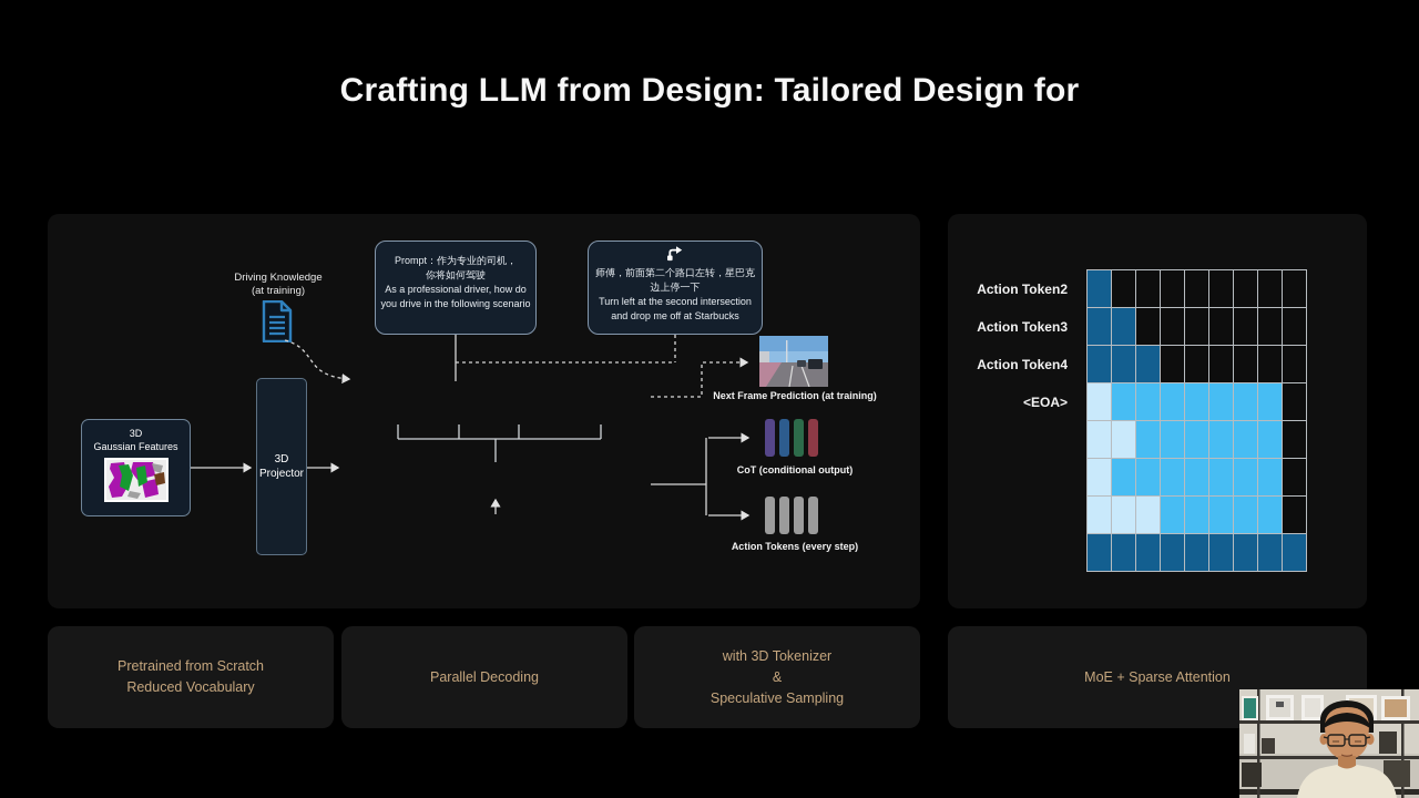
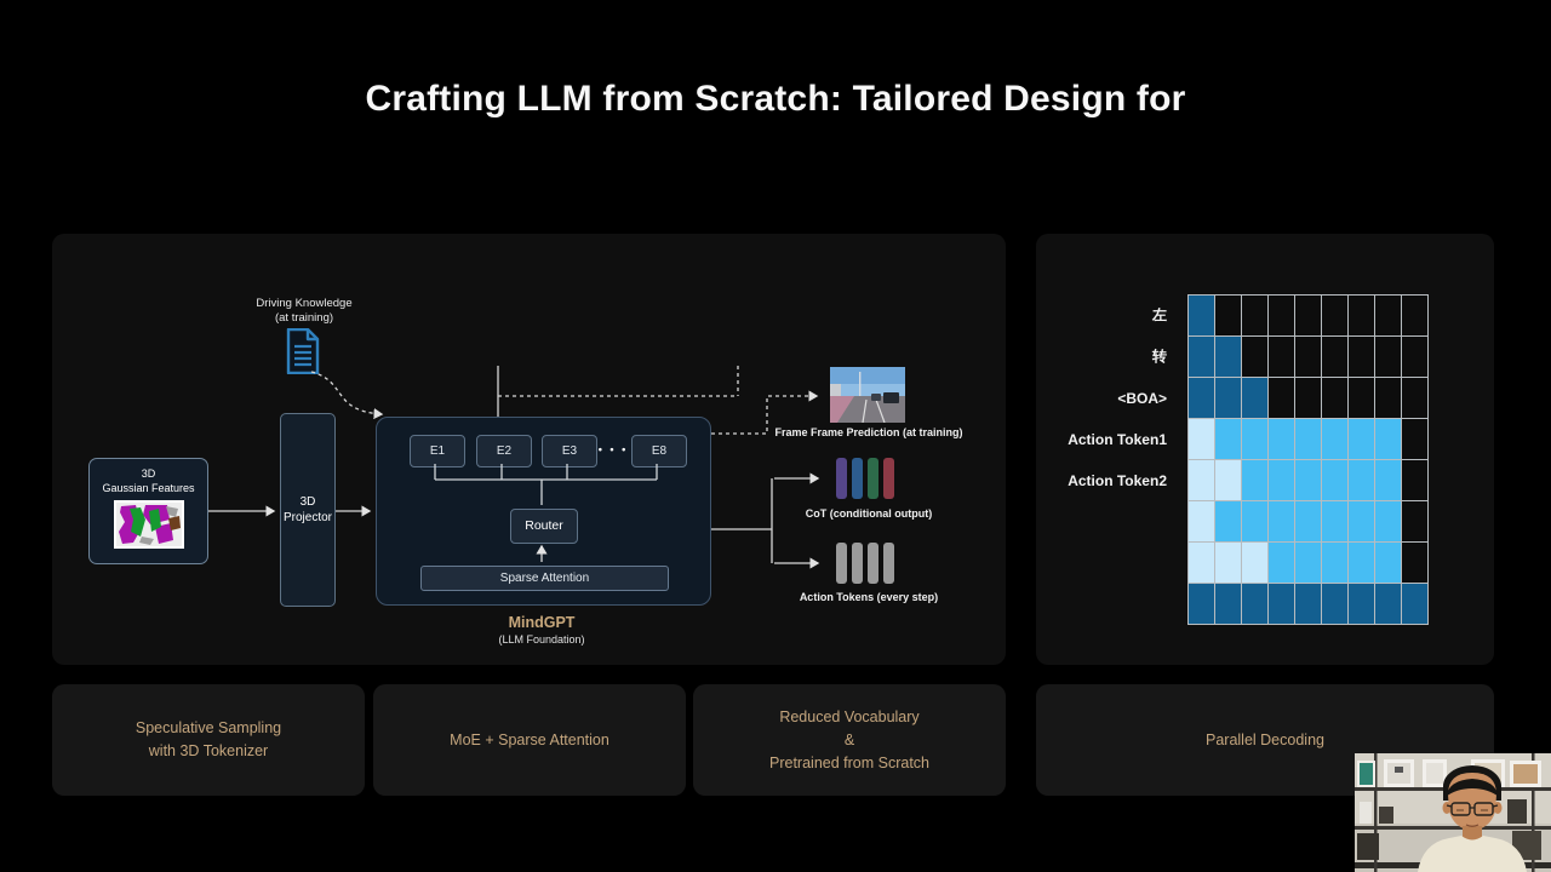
- Crafting LLM from Design: Tailored Design for
+ Crafting LLM from Scratch: Tailored Design for
  Driving Knowledge
  (at training)
- Prompt：作为专业的司机，
- 你将如何驾驶
- As a professional driver, how do
- you drive in the following scenario
- 师傅，前面第二个路口左转，星巴克
- 边上停一下
- Turn left at the second intersection
- and drop me off at Starbucks
  3D
  Gaussian Features
  3D
  Projector
+ E1
+ E2
+ E3
+ • • •
+ E8
+ Router
+ Sparse Attention
+ MindGPT
+ (LLM Foundation)
- Next Frame Prediction (at training)
+ Frame Frame Prediction (at training)
  CoT (conditional output)
  Action Tokens (every step)
+ 左
+ 转
+ <BOA>
+ Action Token1
  Action Token2
- Action Token3
- Action Token4
- <EOA>
- Pretrained from Scratch
+ Speculative Sampling
- Reduced Vocabulary
+ with 3D Tokenizer
- Parallel Decoding
+ MoE + Sparse Attention
- with 3D Tokenizer
+ Reduced Vocabulary
  &
- Speculative Sampling
+ Pretrained from Scratch
- MoE + Sparse Attention
+ Parallel Decoding
